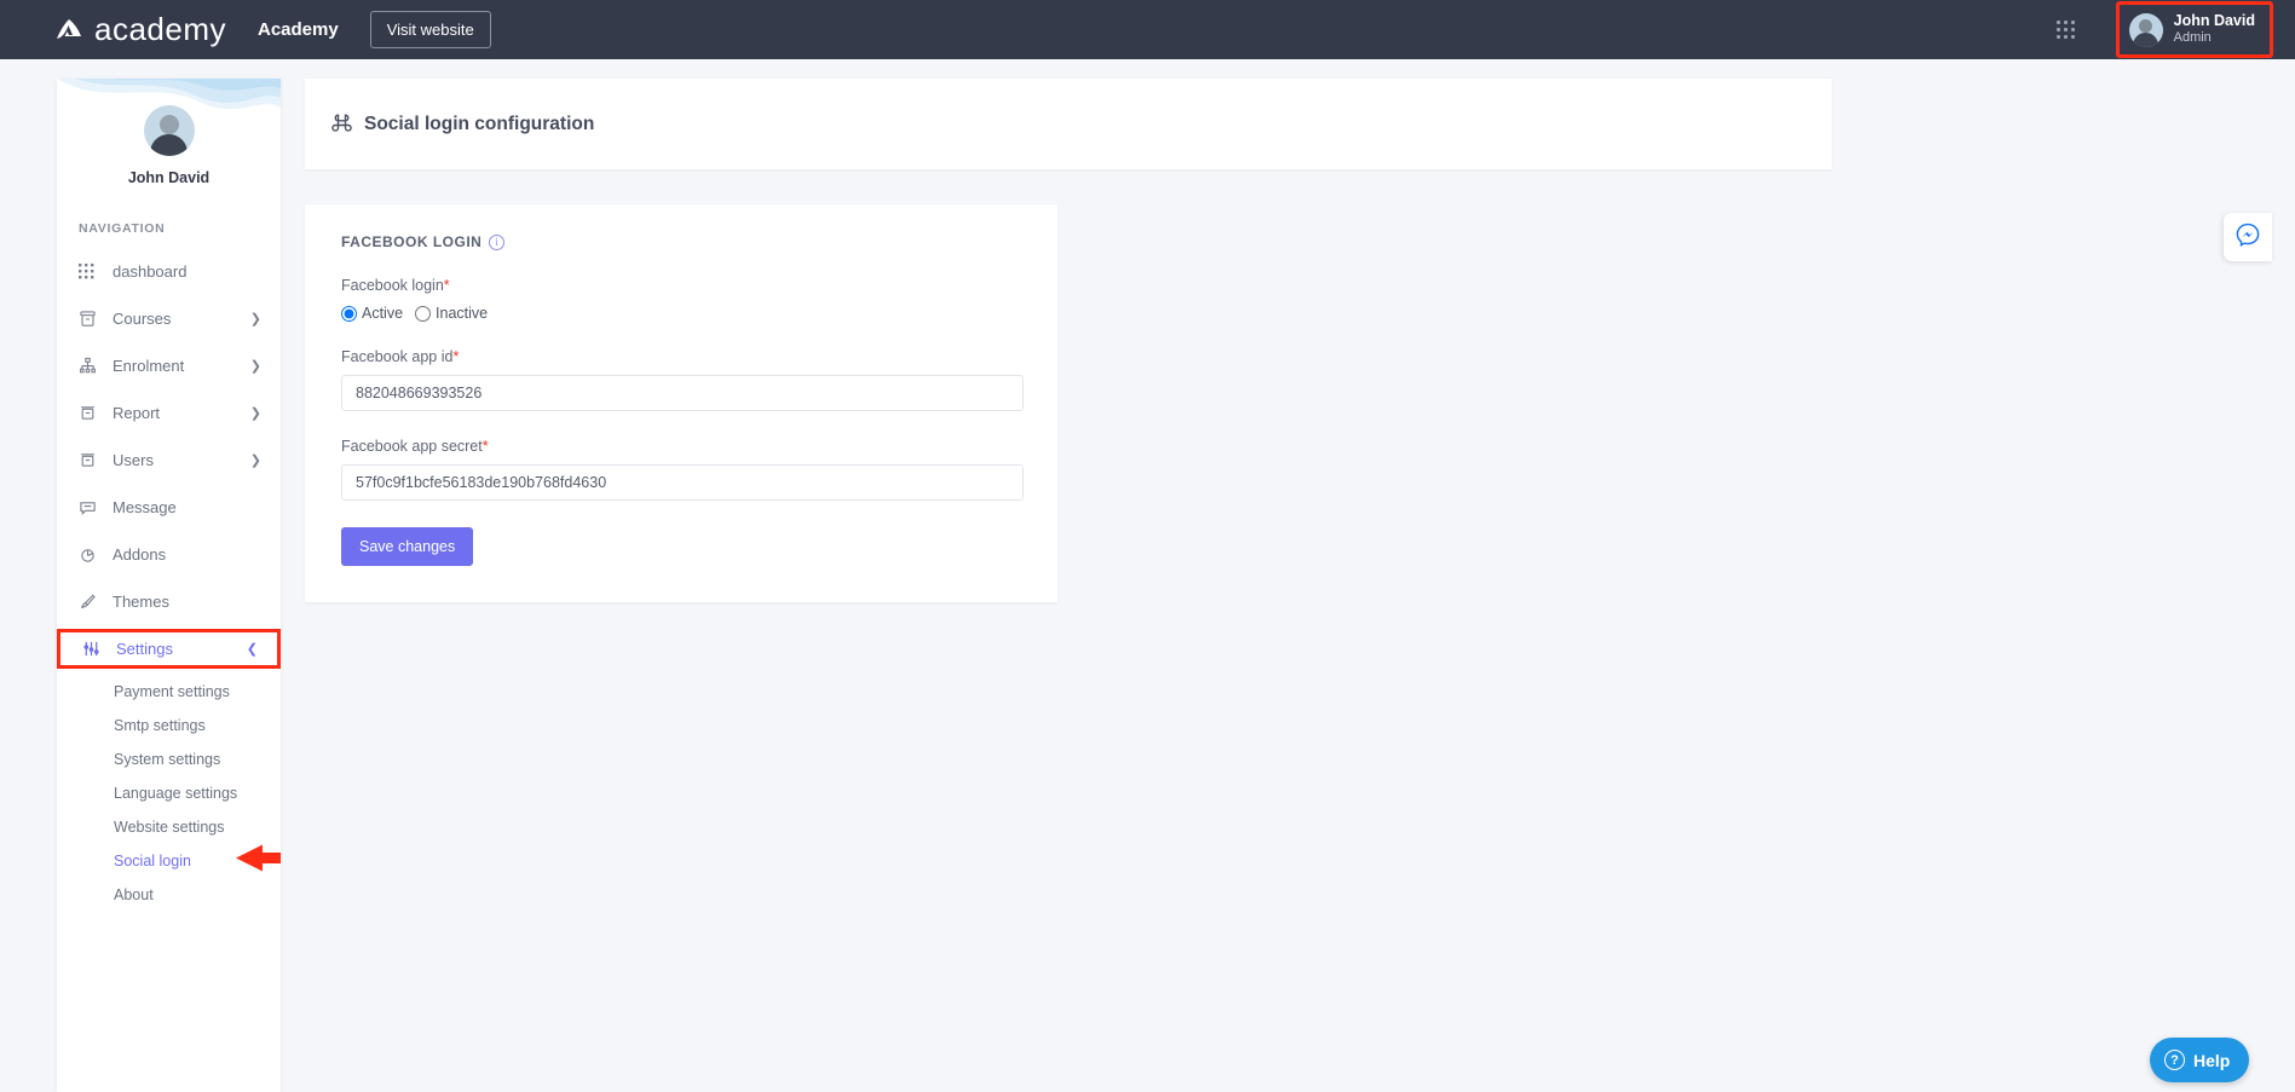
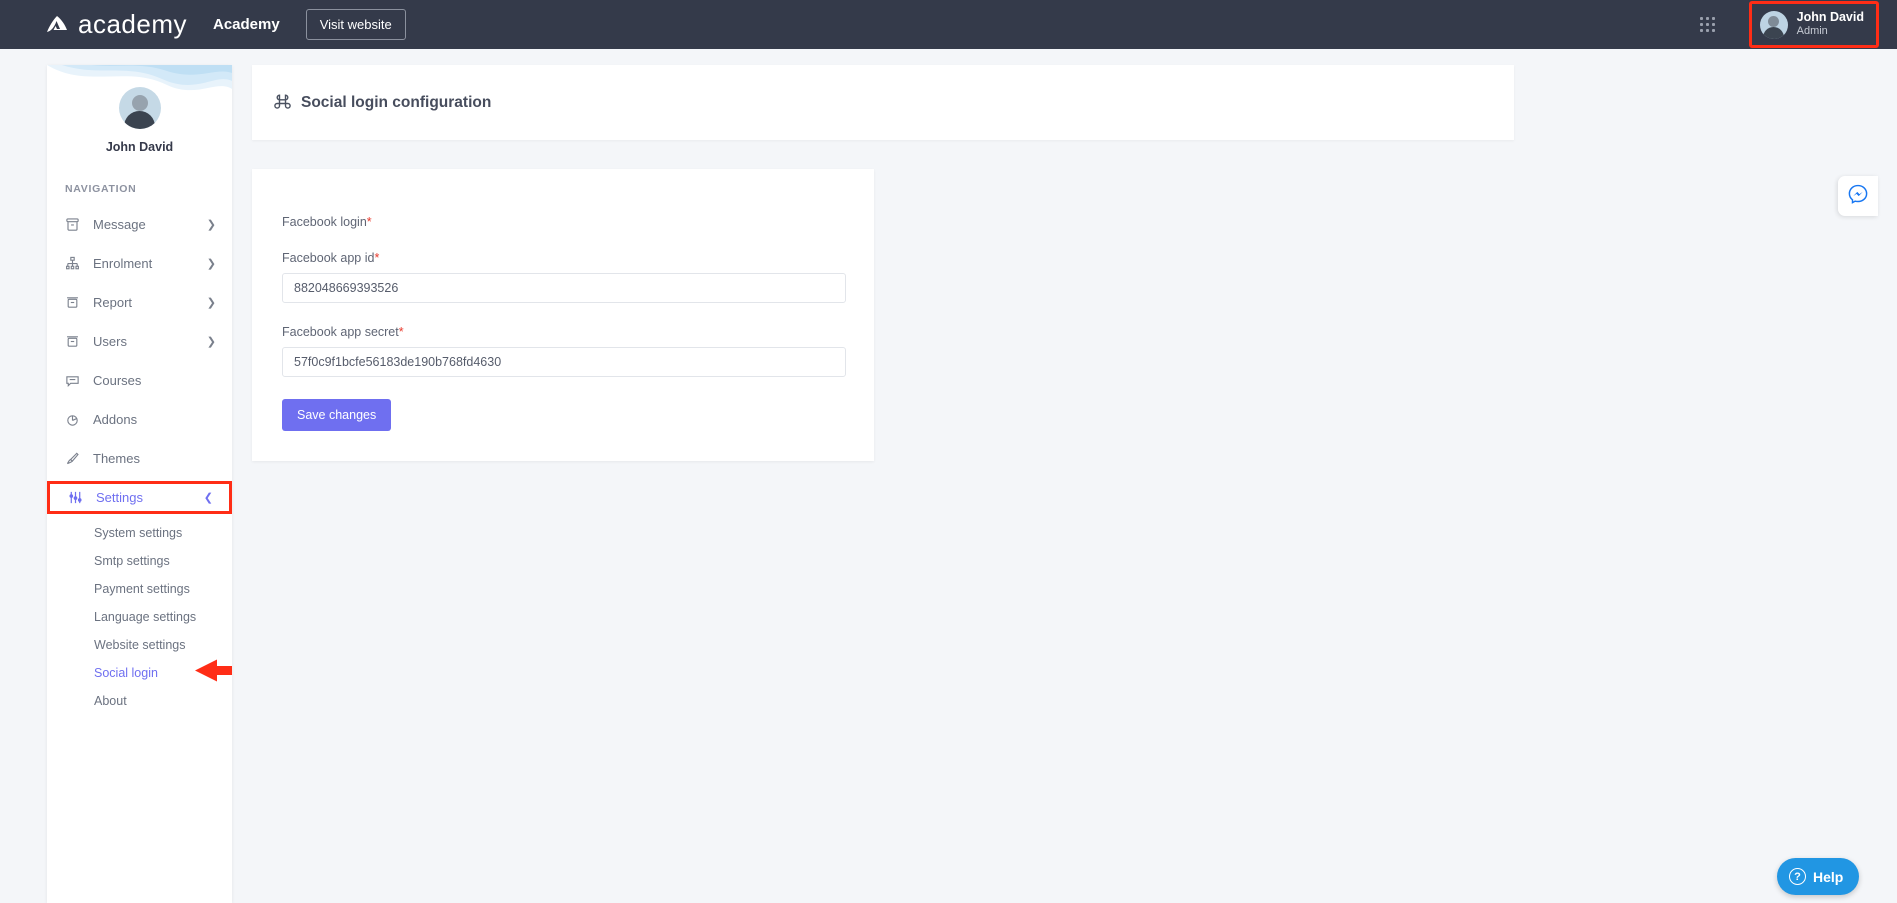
  academy
  Academy
  Visit website
  John David
  Admin
  John David
  NAVIGATION
- dashboard
- Courses
+ Message
  ❯
  Enrolment
  ❯
  Report
  ❯
  Users
  ❯
- Message
+ Courses
  Addons
  Themes
  Settings
  ❮
- Payment settings
+ System settings
  Smtp settings
- System settings
+ Payment settings
  Language settings
  Website settings
  Social login
  About
  Social login configuration
- FACEBOOK LOGIN
- i
  Facebook login*
- Active
- Inactive
  Facebook app id*
  882048669393526
  Facebook app secret*
  57f0c9f1bcfe56183de190b768fd4630
  Save changes
  ?
  Help
